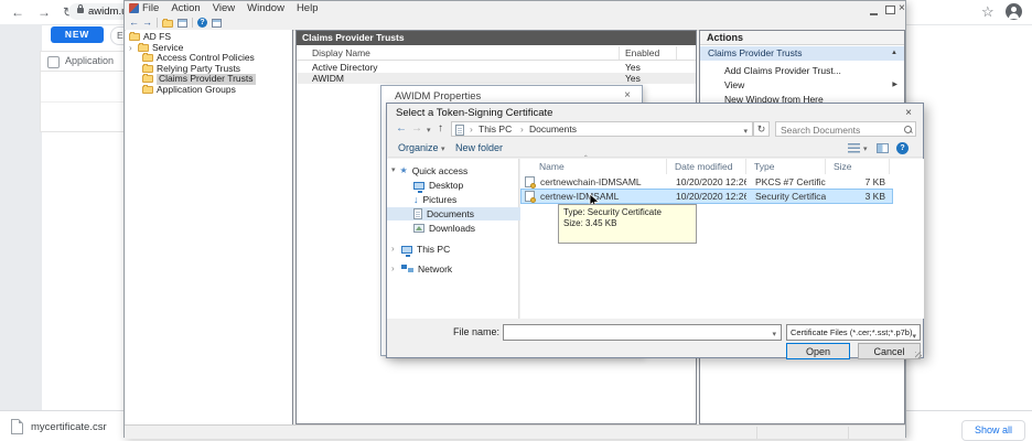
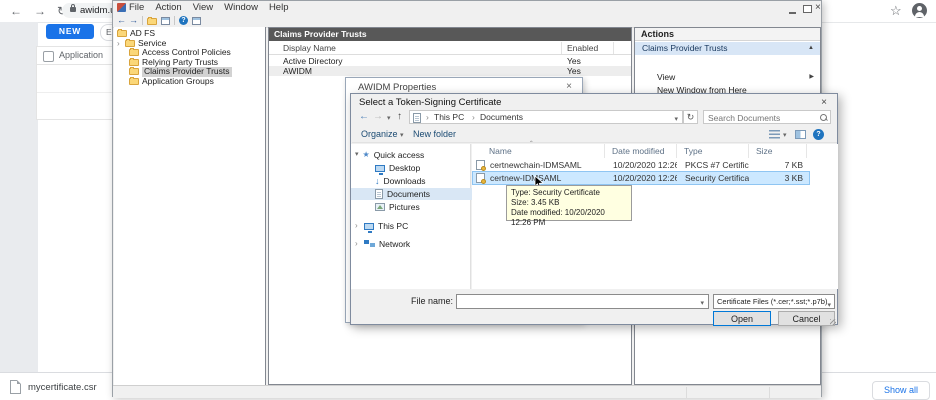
  ←
  →
  awidm.
  ☆
  NEW
  E
  Application
  mycertificate.csr
  Show all
  File
  Action
  View
  Window
  Help
  ×
  ←
  →
  AD FS
  ›
  Service
  Access Control Policies
  Relying Party Trusts
  Claims Provider Trusts
  Application Groups
  Claims Provider Trusts
  Display Name
  Enabled
  Active Directory
  Yes
  AWIDM
  Yes
  Actions
  Claims Provider Trusts
- Add Claims Provider Trust...
  View
  New Window from Here
  AWIDM Properties
  ×
  Select a Token-Signing Certificate
  ×
  ←
  →
  ↑
  ›
  This PC
  ›
  Documents
  ↻
  Search Documents
  Organize
  New folder
  ★
  Quick access
  Desktop
  ↓
- Pictures
+ Downloads
  Documents
- Downloads
+ Pictures
  ›
  This PC
  ›
  Network
  ˆ
  Name
  Date modified
  Type
  Size
  certnewchain-IDMSAML
  10/20/2020 12:26
  PKCS #7 Certific
  7 KB
  certnew-IDSAML
  10/20/2020 12:26
  Security Certifica
  3 KB
  Type: Security Certificate
  Size: 3.45 KB
+ Date modified: 10/20/2020 12:26 PM
  File name:
  Certificate Files (*.cer;*.sst;*.p7b)
  Open
  Cancel
